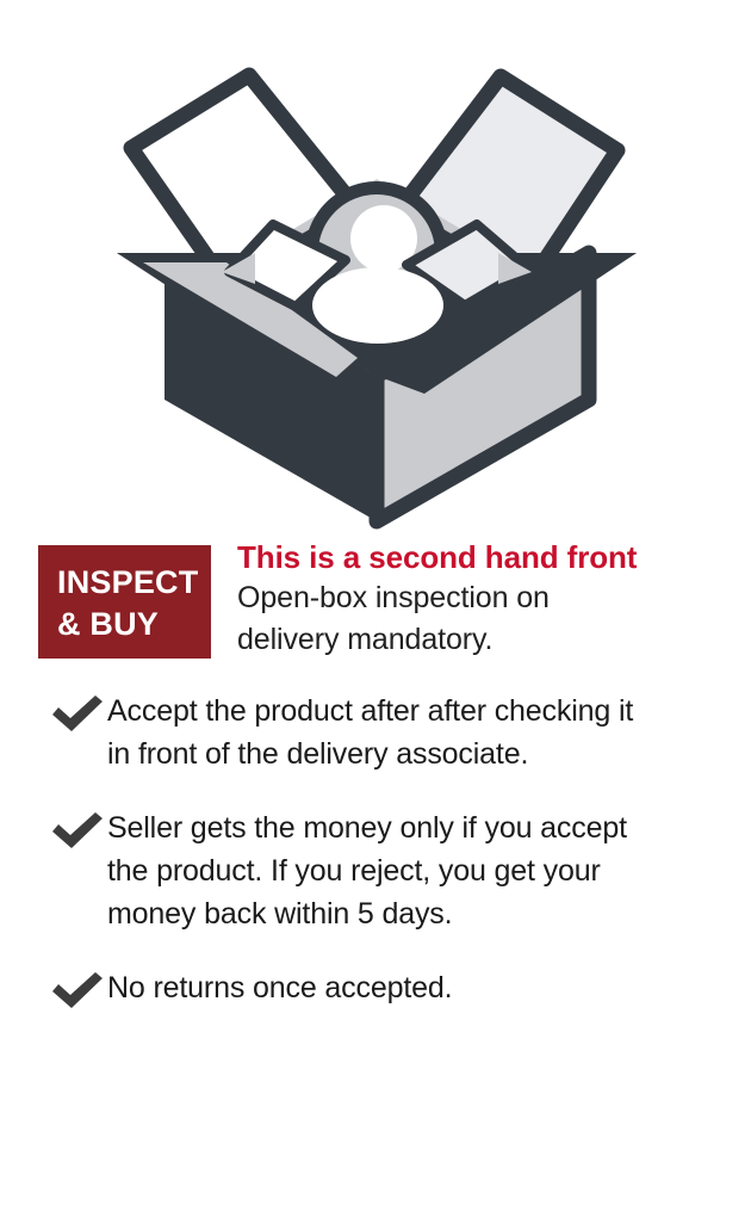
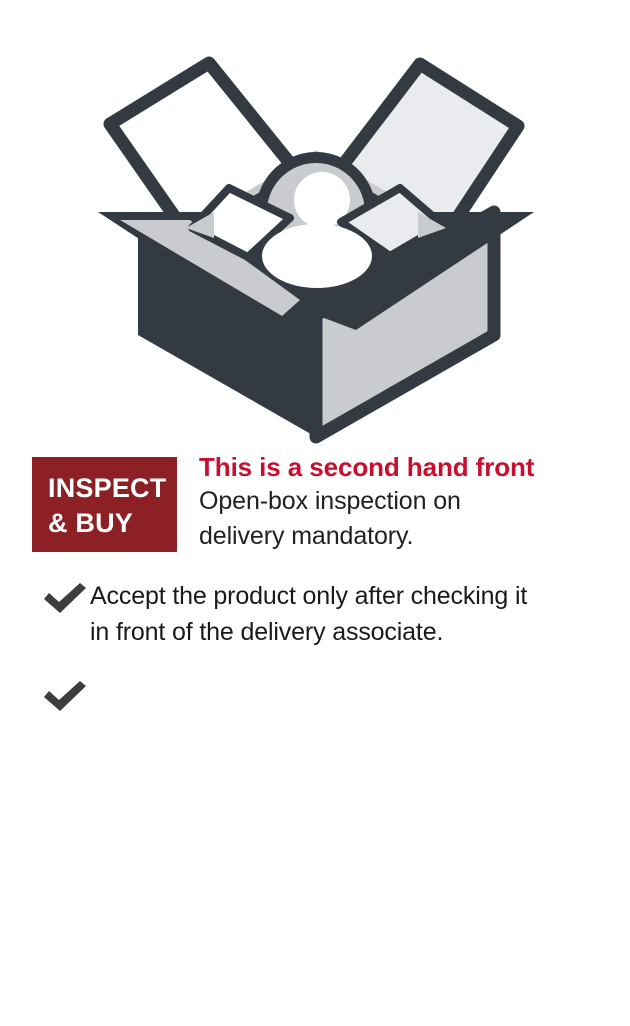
  INSPECT
  & BUY
  This is a second hand front
  Open-box inspection on
  delivery mandatory.
- Accept the product after after checking it
+ Accept the product only after checking it
  in front of the delivery associate.
- Seller gets the money only if you accept
- the product. If you reject, you get your
- money back within 5 days.
- No returns once accepted.
